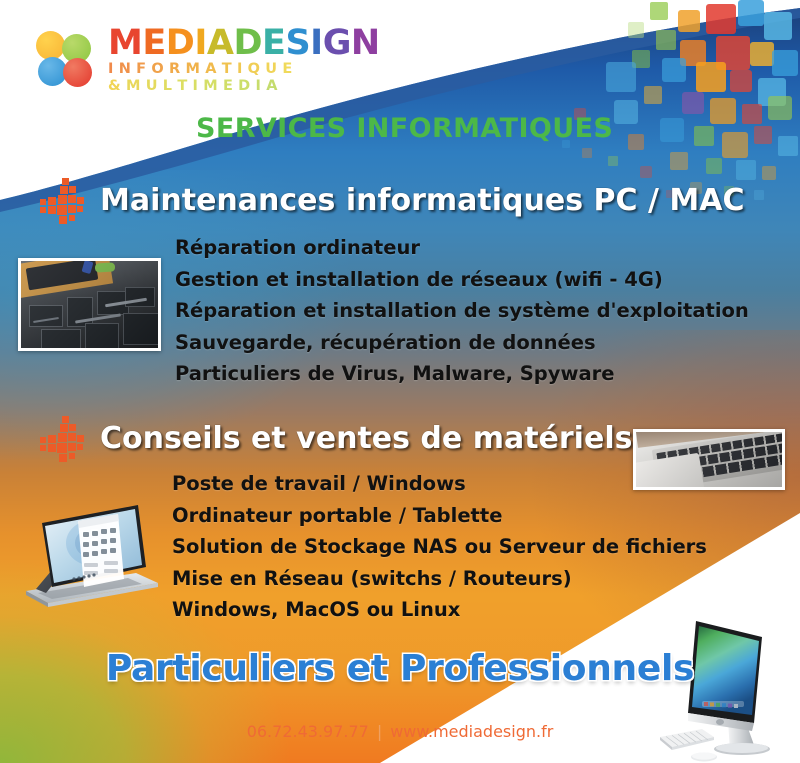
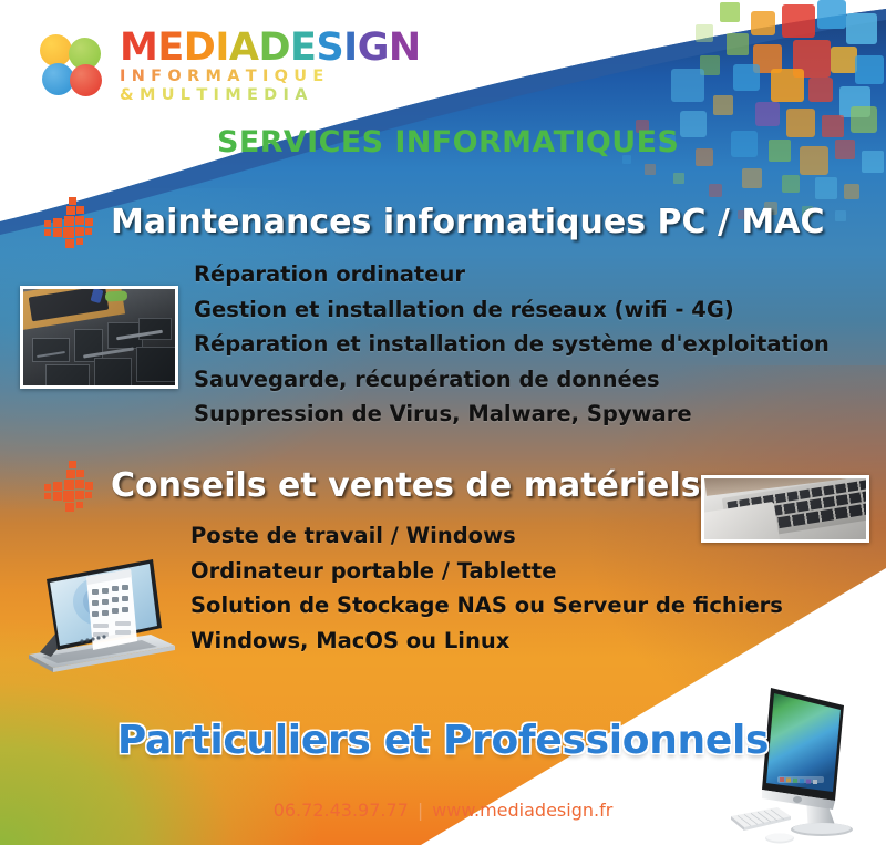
  MEDIADESIGN
  INFORMATIQUE
  & MULTIMEDIA
  SERVICES INFORMATIQUES
  Maintenances informatiques PC / MAC
  Réparation ordinateur
  Gestion et installation de réseaux (wifi - 4G)
  Réparation et installation de système d'exploitation
  Sauvegarde, récupération de données
- Particuliers de Virus, Malware, Spyware
+ Suppression de Virus, Malware, Spyware
  Conseils et ventes de matériels
  Poste de travail / Windows
  Ordinateur portable / Tablette
  Solution de Stockage NAS ou Serveur de fichiers
- Mise en Réseau (switchs / Routeurs)
  Windows, MacOS ou Linux
  Particuliers et Professionnels
  06.72.43.97.77 | www.mediadesign.fr
